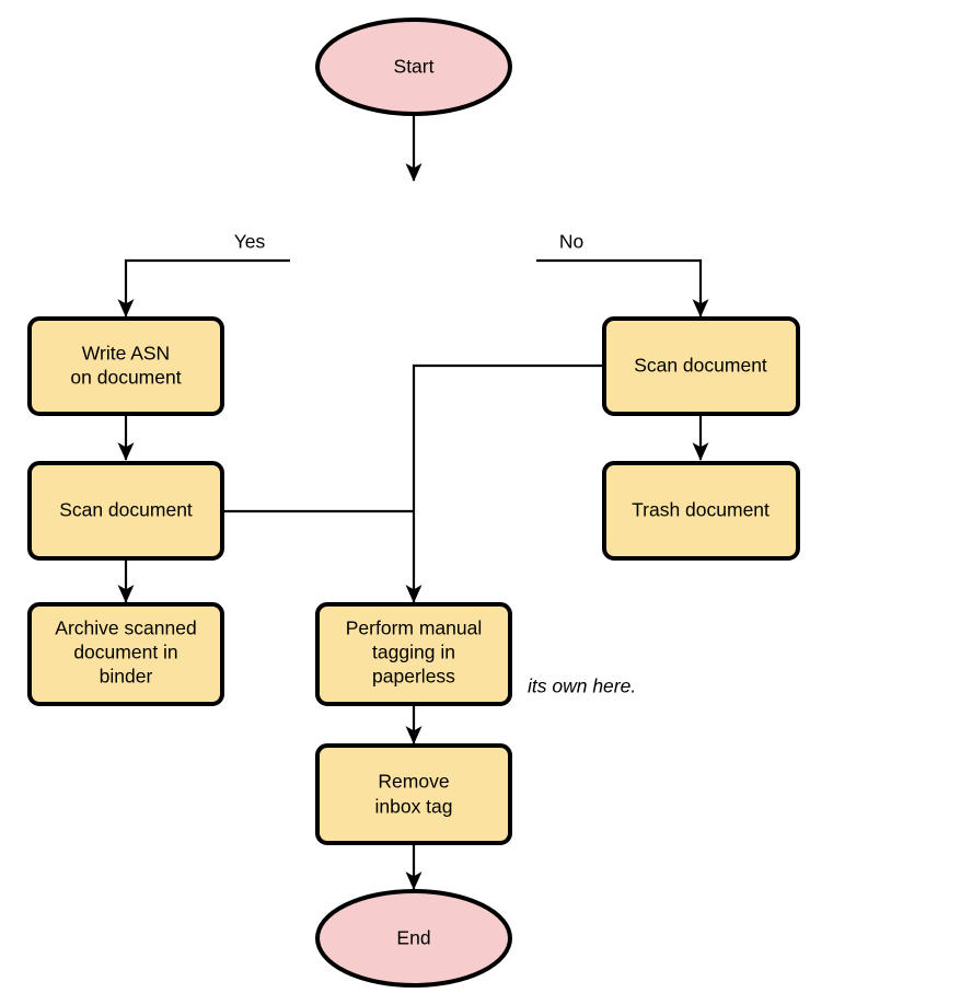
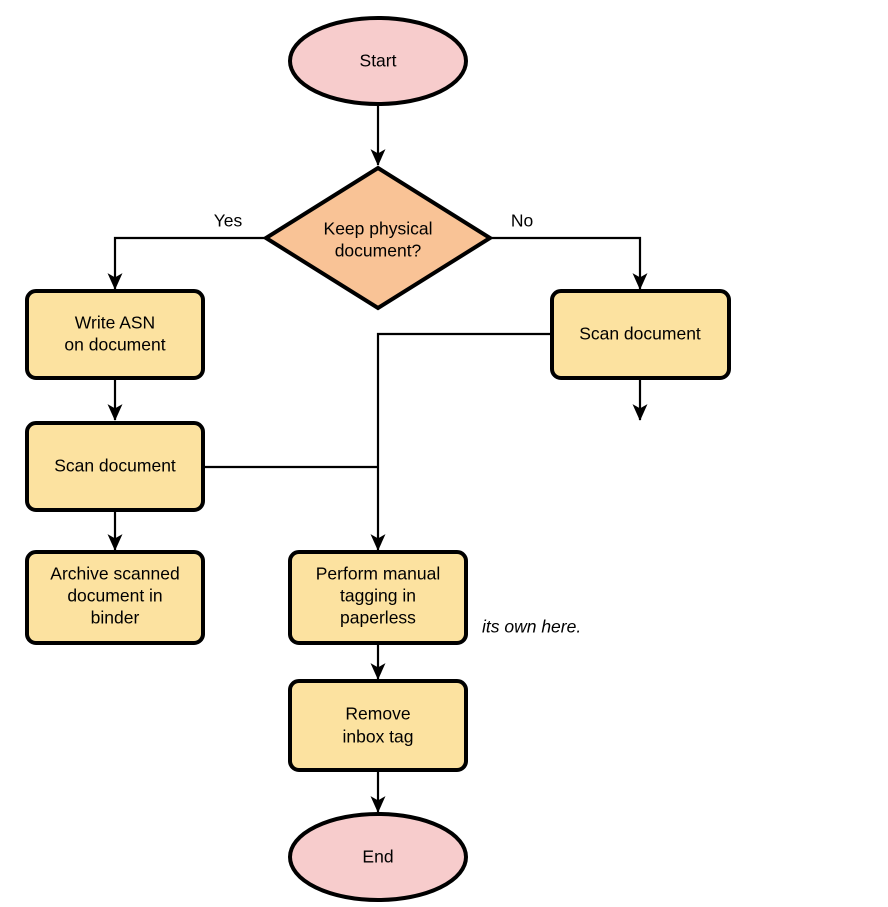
  Start
+ Keep physical
+ document?
  Yes
  No
  Write ASN
  on document
  Scan document
  Archive scanned
  document in
  binder
  Scan document
- Trash document
  Perform manual
  tagging in
  paperless
  its own here.
  Remove
  inbox tag
  End
